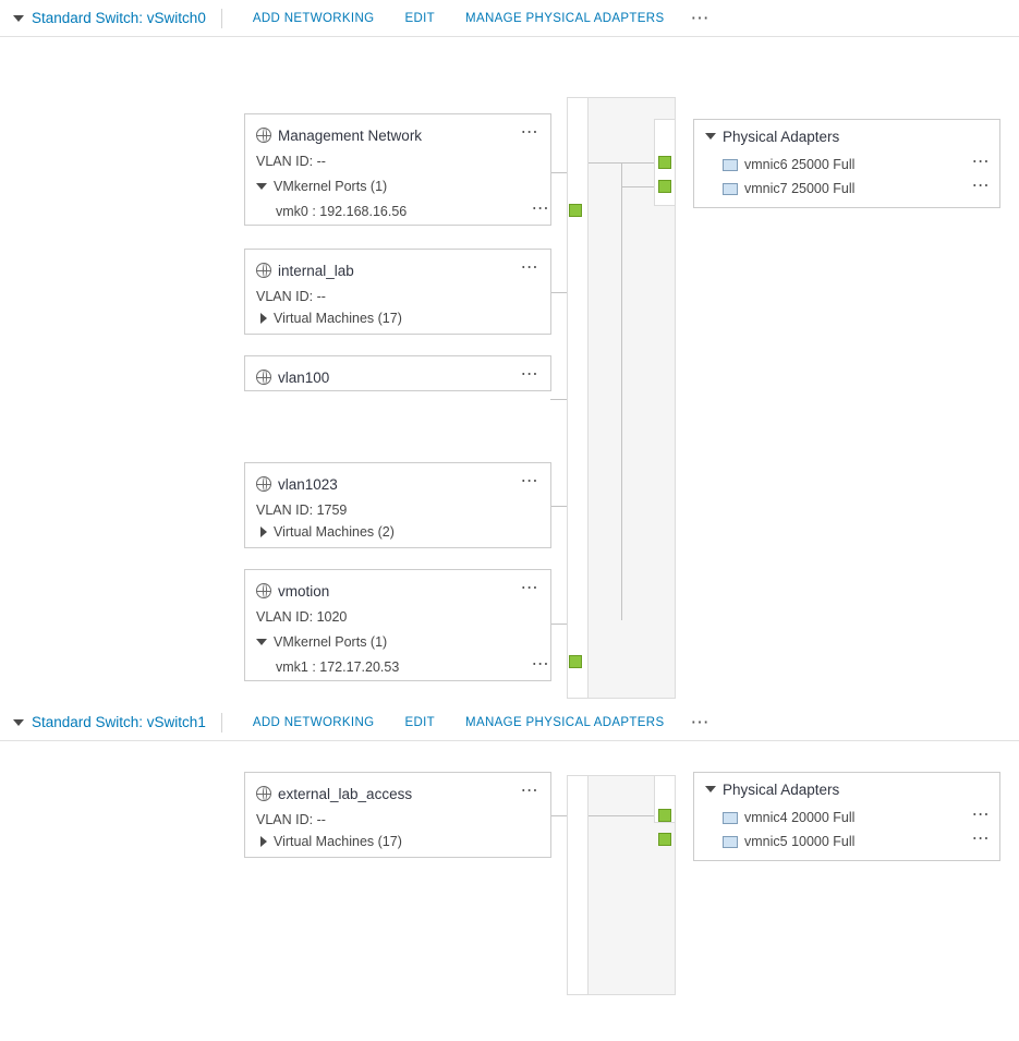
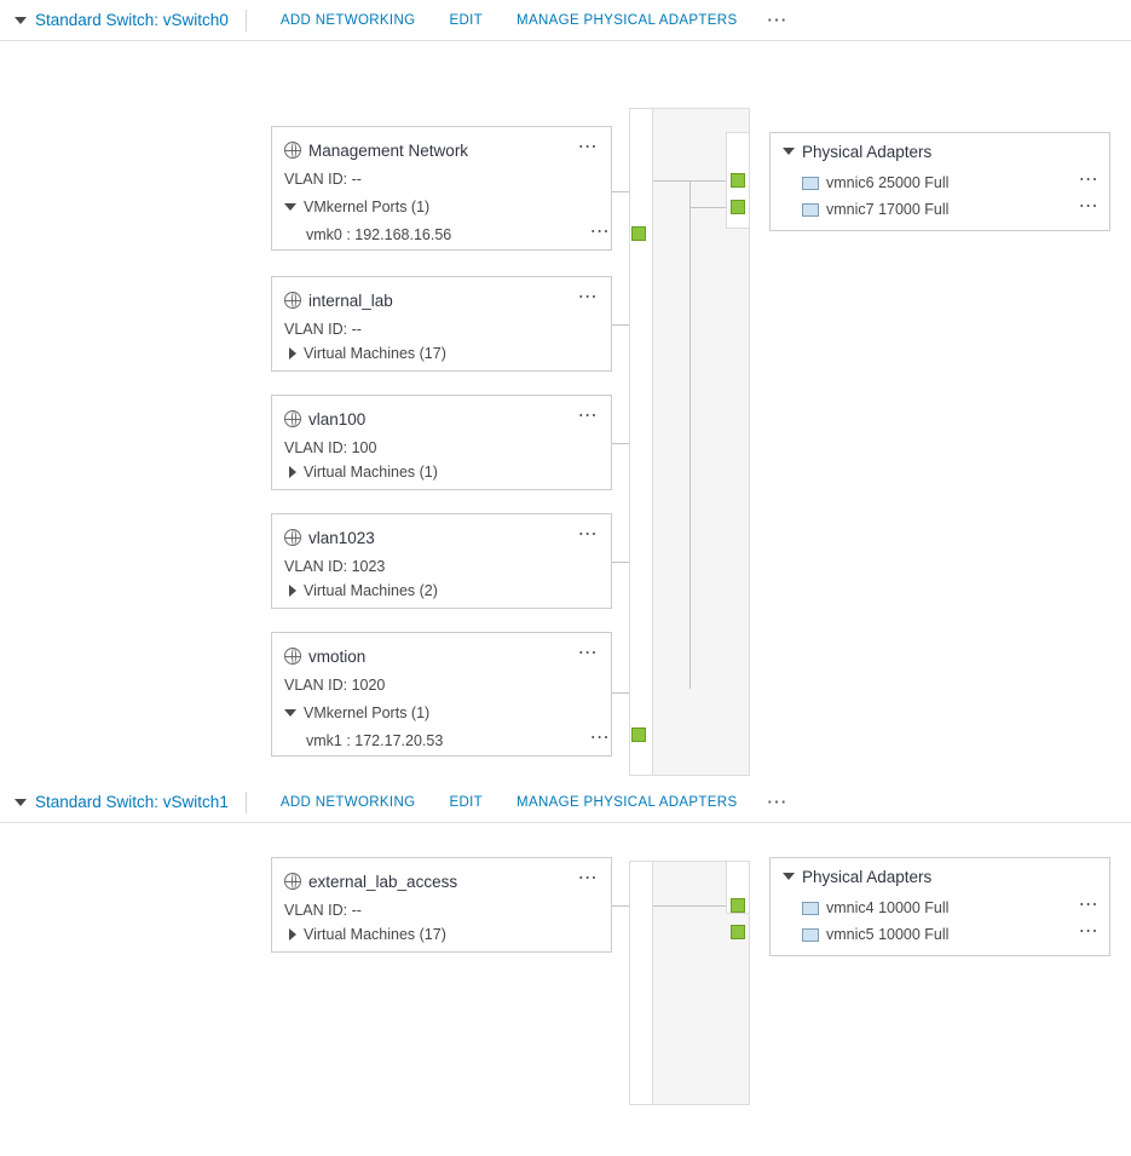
  Standard Switch: vSwitch0
  ADD NETWORKING
  EDIT
  MANAGE PHYSICAL ADAPTERS
  ⋯
  Management Network
  ⋯
  VLAN ID: --
  VMkernel Ports (1)
  vmk0 : 192.168.16.56
  ⋯
  internal_lab
  ⋯
  VLAN ID: --
  Virtual Machines (17)
  vlan100
  ⋯
+ VLAN ID: 100
+ Virtual Machines (1)
  vlan1023
  ⋯
- VLAN ID: 1759
+ VLAN ID: 1023
  Virtual Machines (2)
  vmotion
  ⋯
  VLAN ID: 1020
  VMkernel Ports (1)
  vmk1 : 172.17.20.53
  ⋯
  Physical Adapters
  vmnic6 25000 Full
  ⋯
- vmnic7 25000 Full
+ vmnic7 17000 Full
  ⋯
  Standard Switch: vSwitch1
  ADD NETWORKING
  EDIT
  MANAGE PHYSICAL ADAPTERS
  ⋯
  external_lab_access
  ⋯
  VLAN ID: --
  Virtual Machines (17)
  Physical Adapters
- vmnic4 20000 Full
+ vmnic4 10000 Full
  ⋯
  vmnic5 10000 Full
  ⋯
